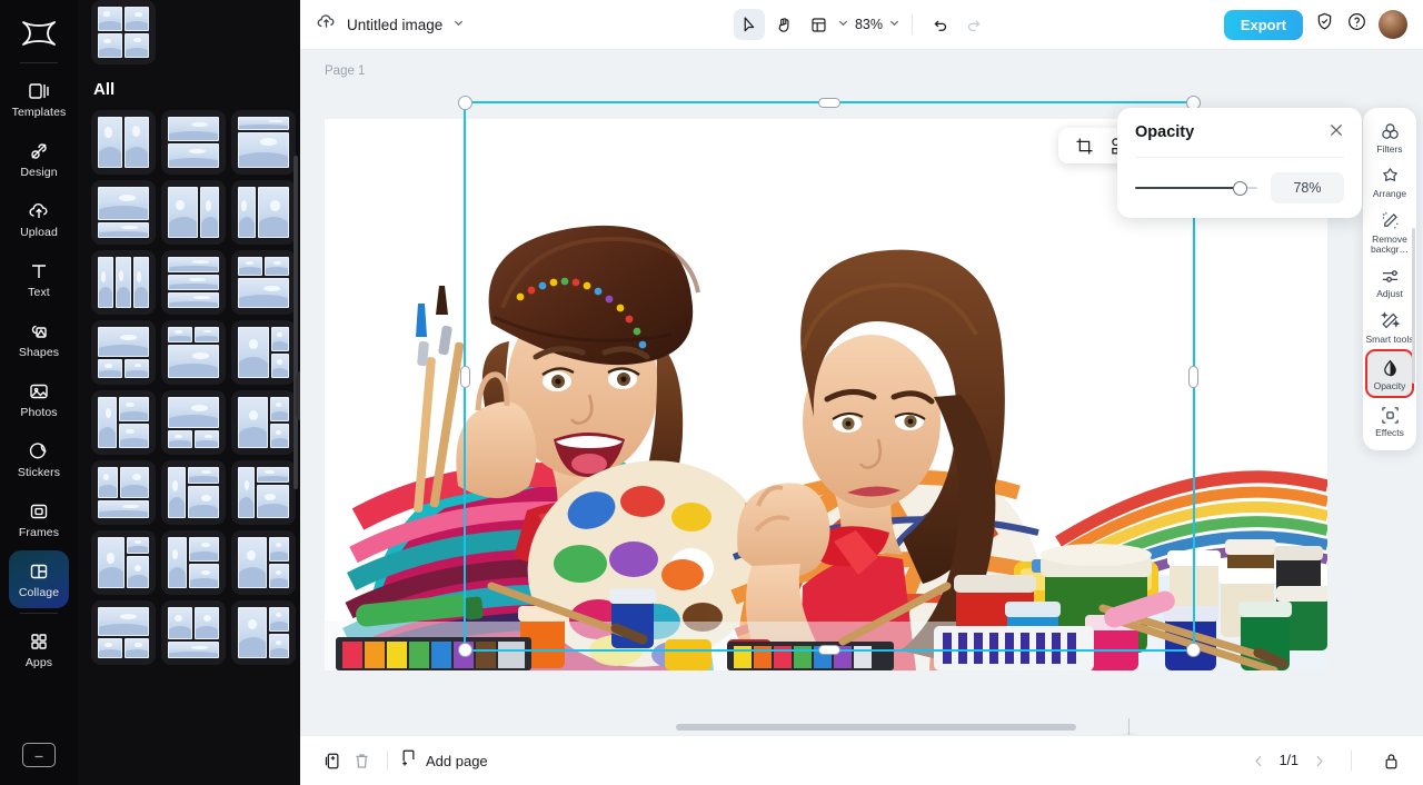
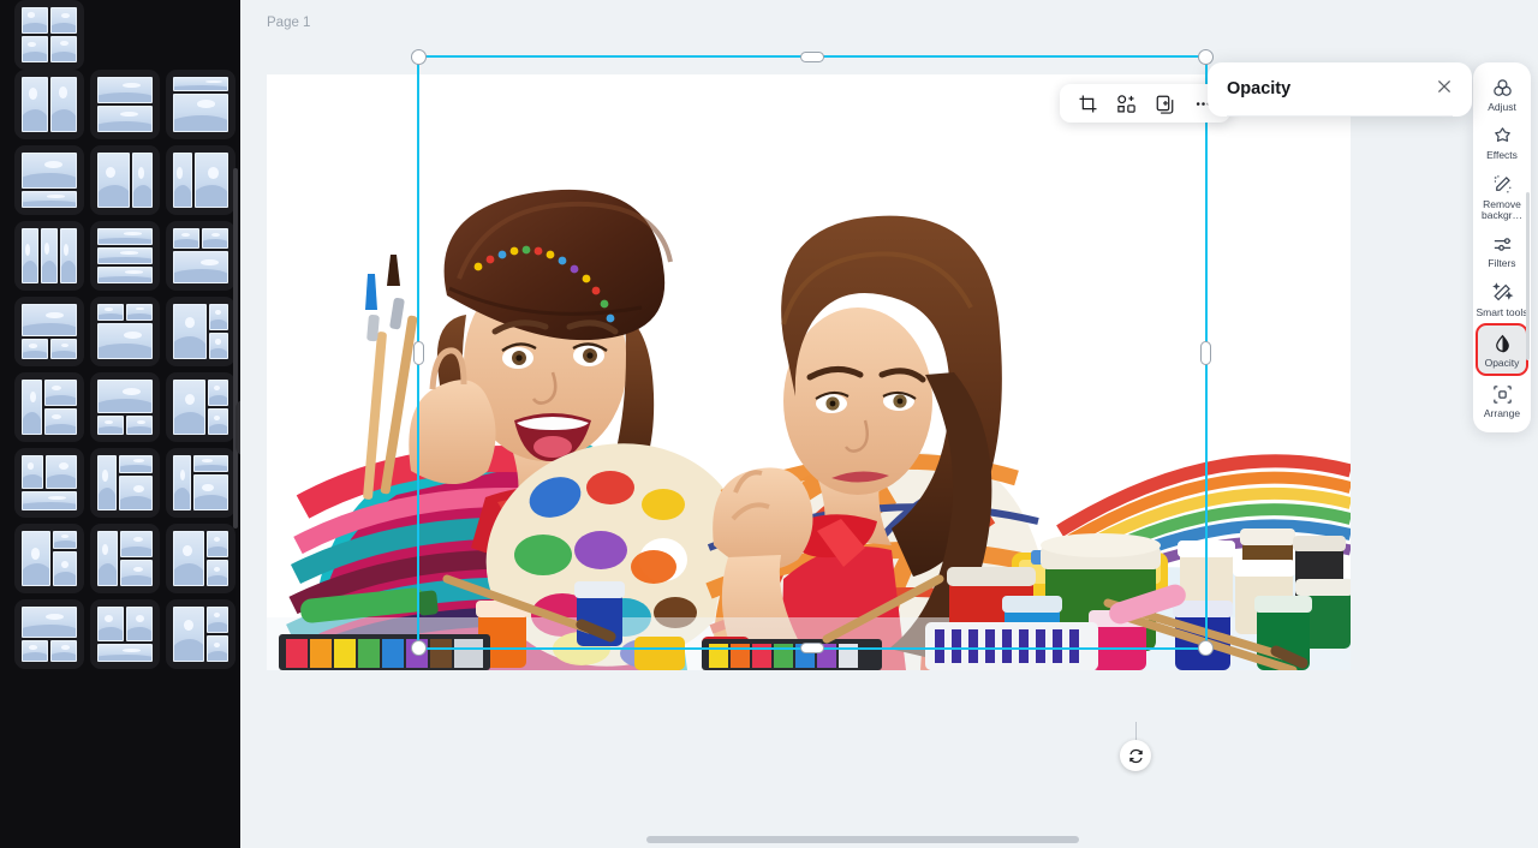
- Templates
- Design
- Upload
- Text
- Shapes
- Photos
- Stickers
- Frames
- Collage
- Apps
- All
- Untitled image
- 83%
- Export
  Page 1
  Opacity
- 78%
- Filters
+ Adjust
- Arrange
+ Effects
  Remove backgr…
- Adjust
+ Filters
  Smart tool
  Opacity
- Effects
+ Arrange
- Add page
- 1/1
